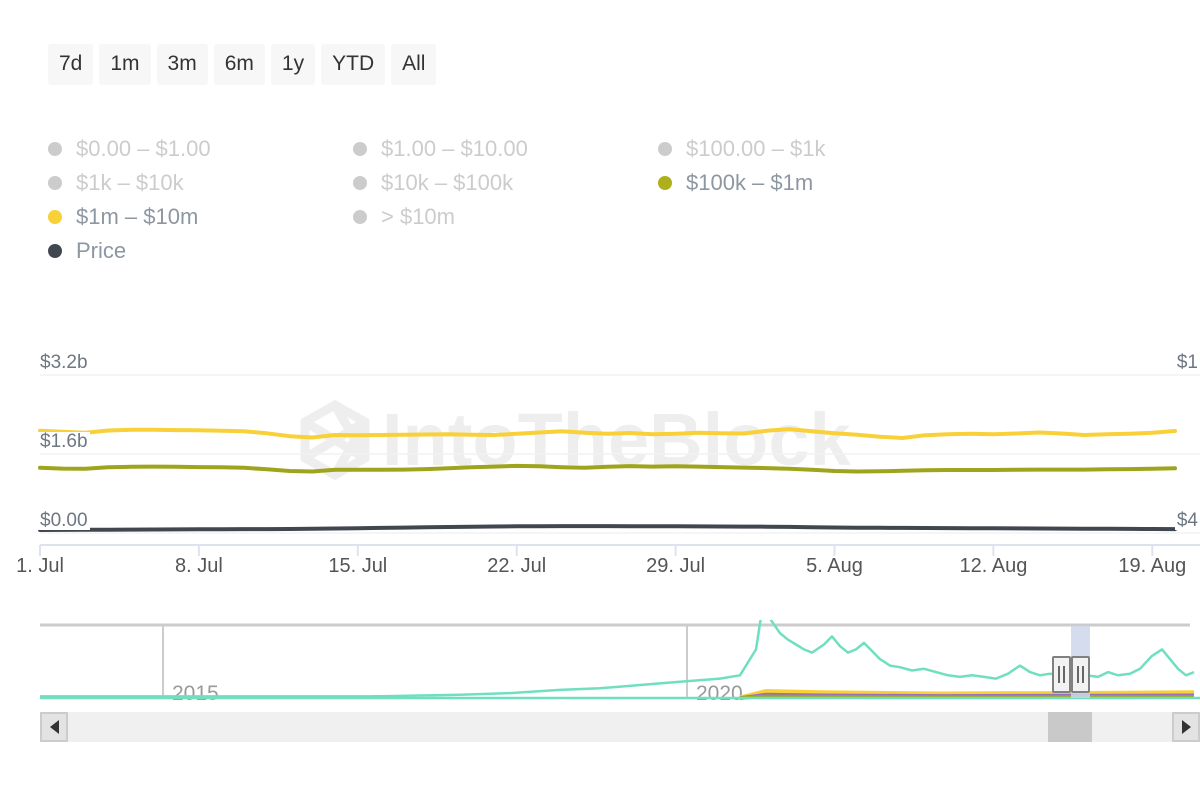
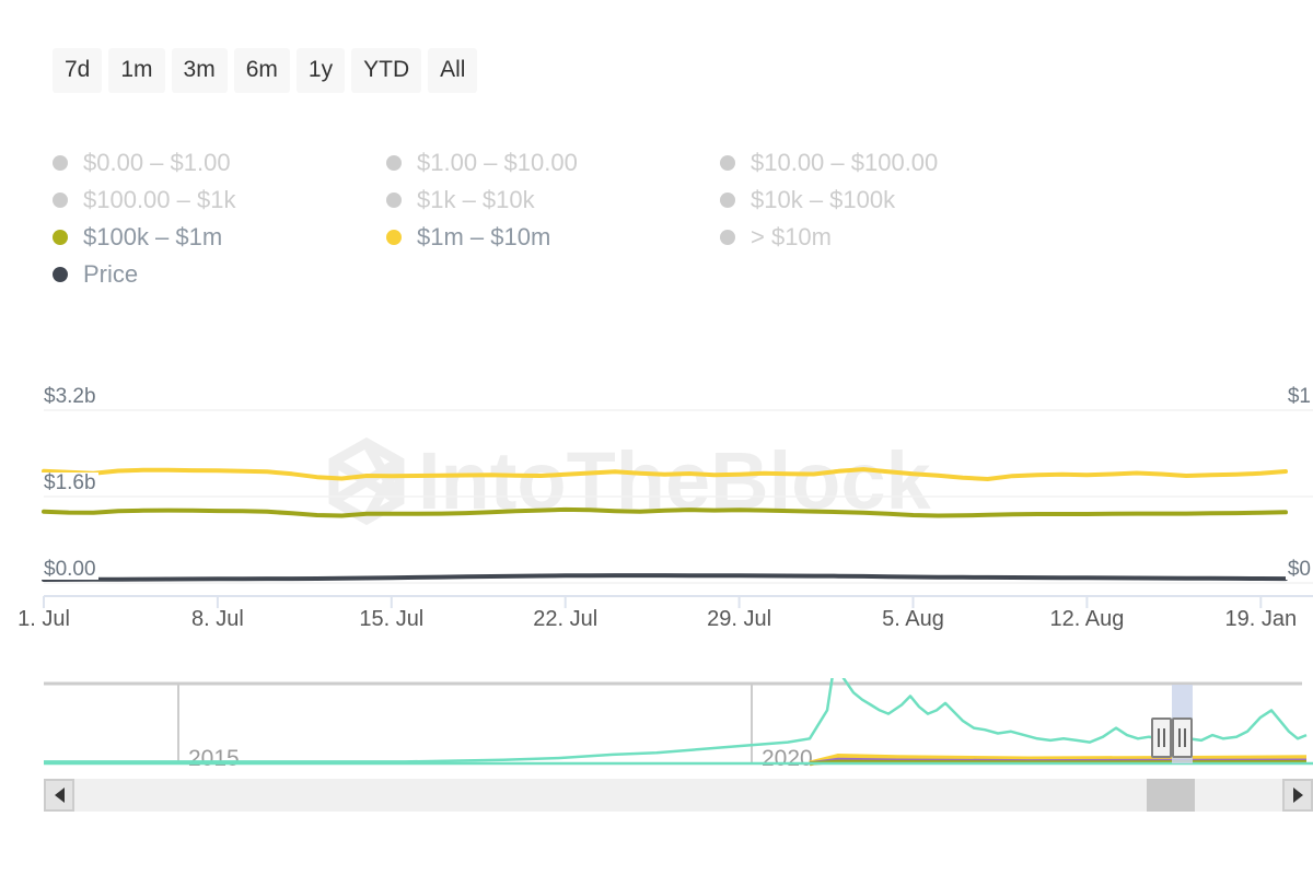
  7d
  1m
  3m
  6m
  1y
  YTD
  All
  $0.00 – $1.00
  $1.00 – $10.00
+ $10.00 – $100.00
  $100.00 – $1k
  $1k – $10k
  $10k – $100k
  $100k – $1m
  $1m – $10m
  > $10m
  Price
  IntoTheBlock
  $0.00
- $4
+ $0
  $1.6b
  $3.2b
  $1
  1. Jul
  8. Jul
  15. Jul
  22. Jul
  29. Jul
  5. Aug
  12. Aug
- 19. Aug
+ 19. Jan
  2015
  2020
